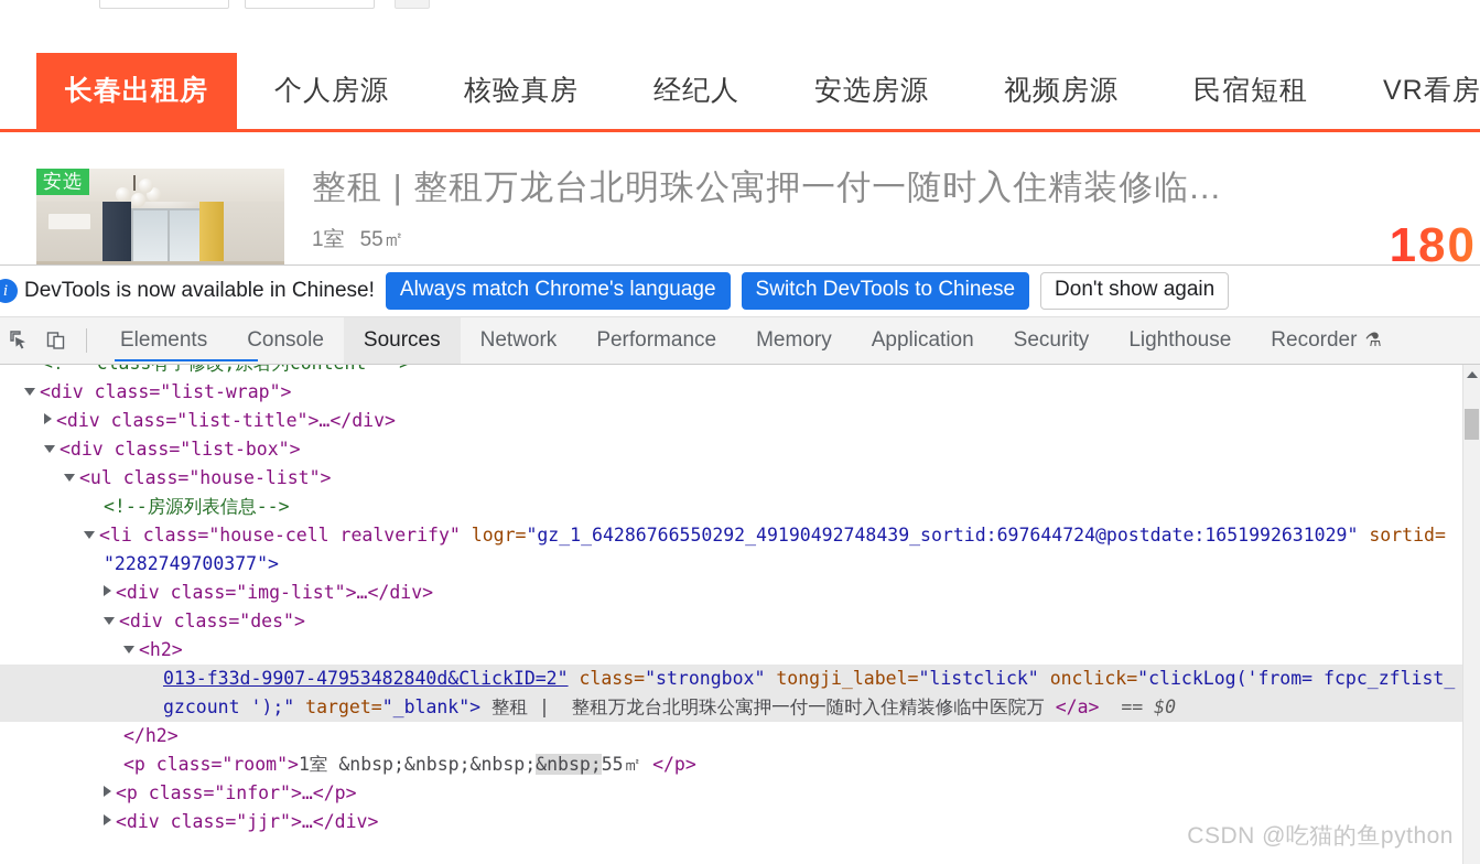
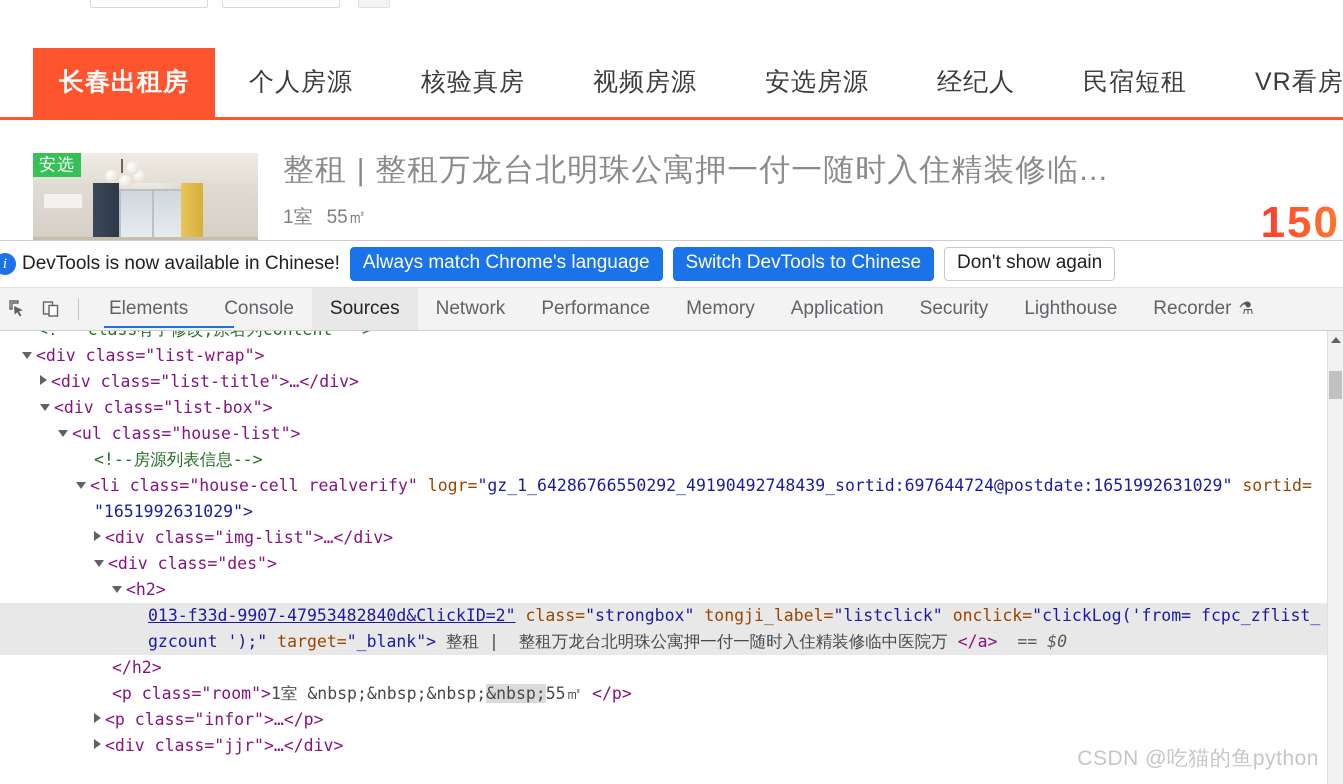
  长春出租房
  个人房源
  核验真房
- 经纪人
+ 视频房源
  安选房源
- 视频房源
+ 经纪人
  民宿短租
  VR看房
  安选
  整租 | 整租万龙台北明珠公寓押一付一随时入住精装修临...
  1室 55㎡
- 180
+ 150
  i
  DevTools is now available in Chinese!
  Always match Chrome's language
  Switch DevTools to Chinese
  Don't show again
  Elements
  Console
  Sources
  Network
  Performance
  Memory
  Application
  Security
  Lighthouse
  Recorder
  ⚗
  <div class="list-wrap">
  <div class="list-title">…</div>
  <div class="list-box">
  <ul class="house-list">
  <!--房源列表信息-->
  <li class="house-cell realverify" logr="gz_1_64286766550292_49190492748439_sortid:697644724@postdate:1651992631029" sortid=
- "2282749700377">
+ "1651992631029">
  <div class="img-list">…</div>
  <div class="des">
  <h2>
  013-f33d-9907-47953482840d&ClickID=2" class="strongbox" tongji_label="listclick" onclick="clickLog('from= fcpc_zflist_
  gzcount ');" target="_blank"> 整租 | 整租万龙台北明珠公寓押一付一随时入住精装修临中医院万 </a> == $0
  </h2>
  <p class="room">1室 &nbsp;&nbsp;&nbsp;&nbsp;55㎡ </p>
  <p class="infor">…</p>
  <div class="jjr">…</div>
  CSDN @吃猫的鱼python
